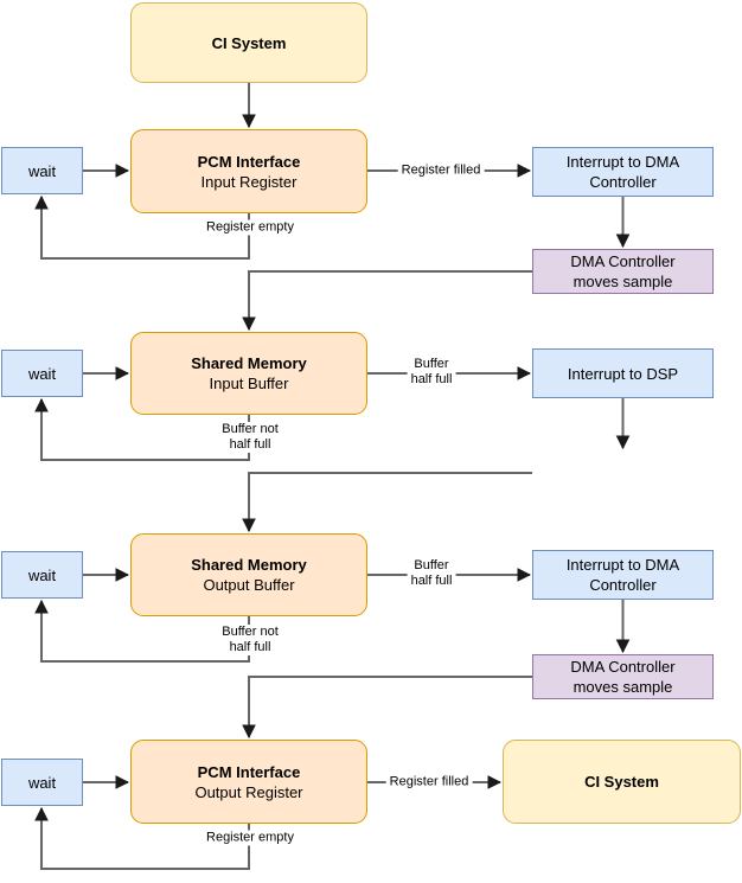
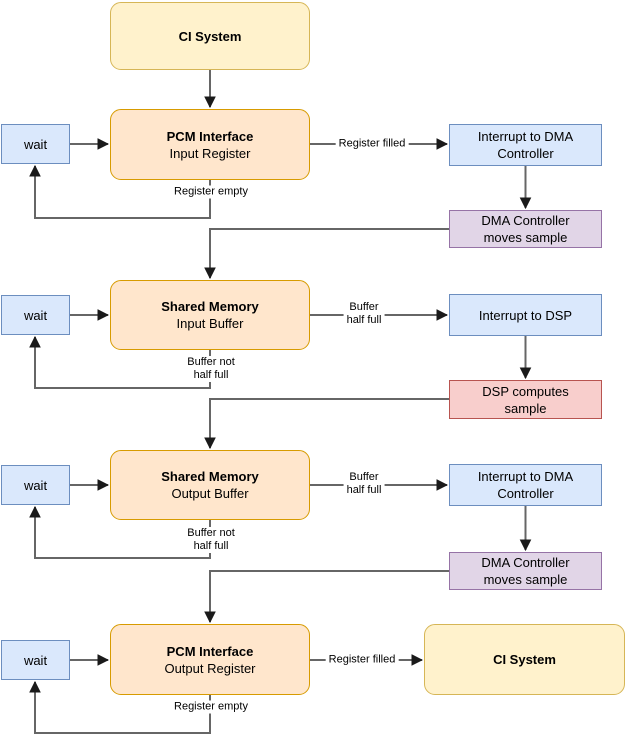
  CI System
  PCM Interface
  Input Register
  wait
  Interrupt to DMA
  Controller
  DMA Controller
  moves sample
  Shared Memory
  Input Buffer
  wait
  Interrupt to DSP
+ DSP computes
+ sample
  Shared Memory
  Output Buffer
  wait
  Interrupt to DMA
  Controller
  DMA Controller
  moves sample
  PCM Interface
  Output Register
  wait
  CI System
  Register filled
  Register empty
  Buffer
  half full
  Buffer not
  half full
  Buffer
  half full
  Buffer not
  half full
  Register filled
  Register empty
